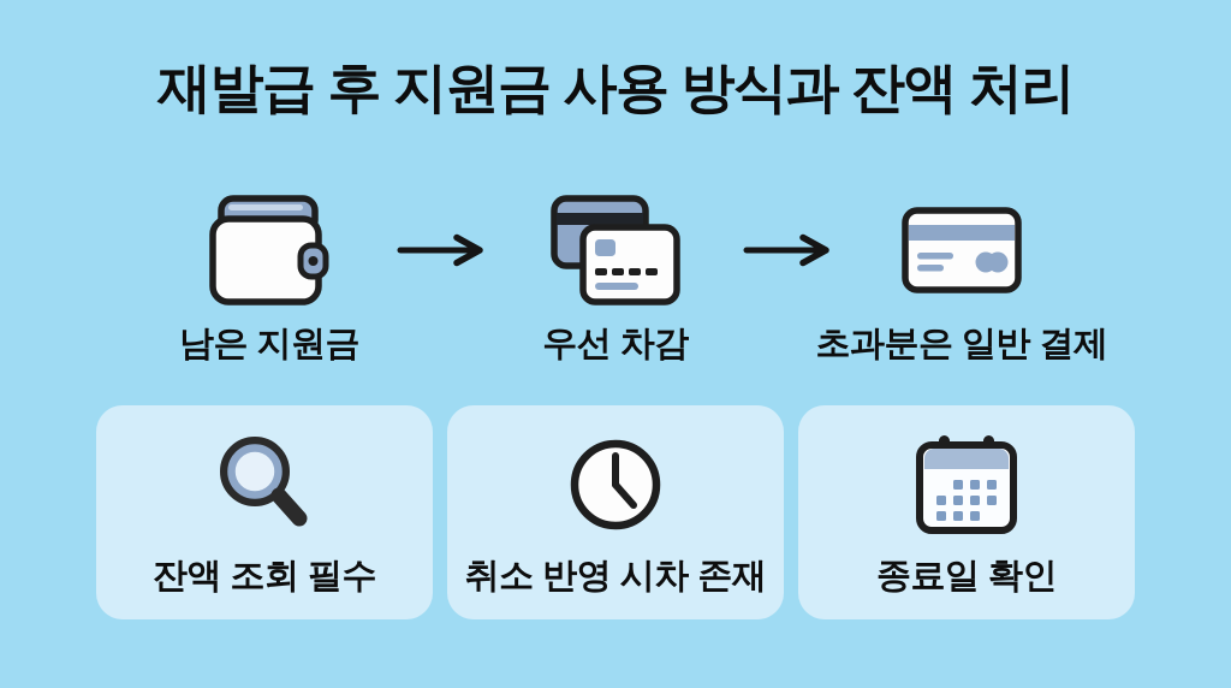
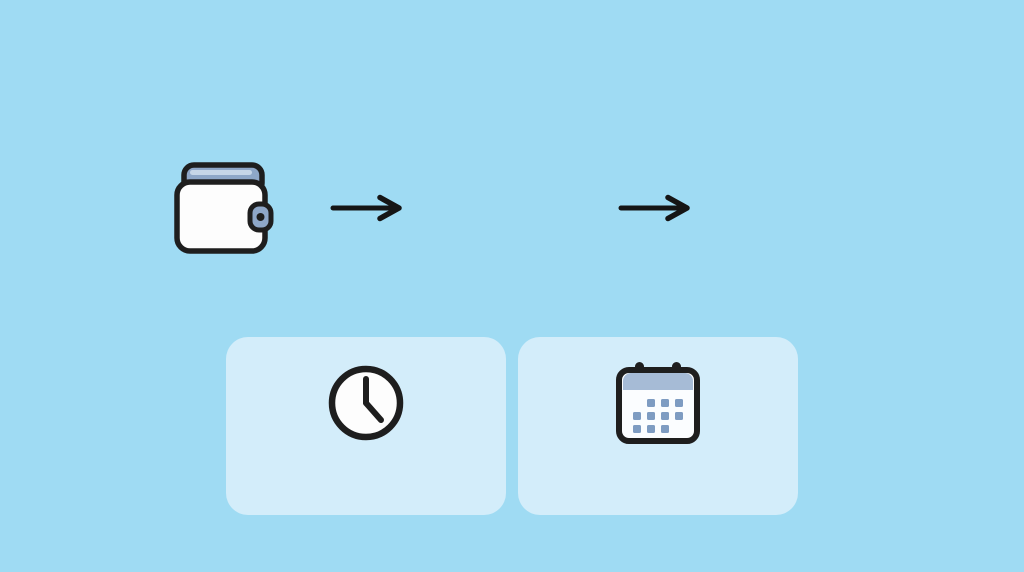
- 재발급 후 지원금 사용 방식과 잔액 처리
- 남은 지원금
- 우선 차감
- 초과분은 일반 결제
- 잔액 조회 필수
- 취소 반영 시차 존재
- 종료일 확인
